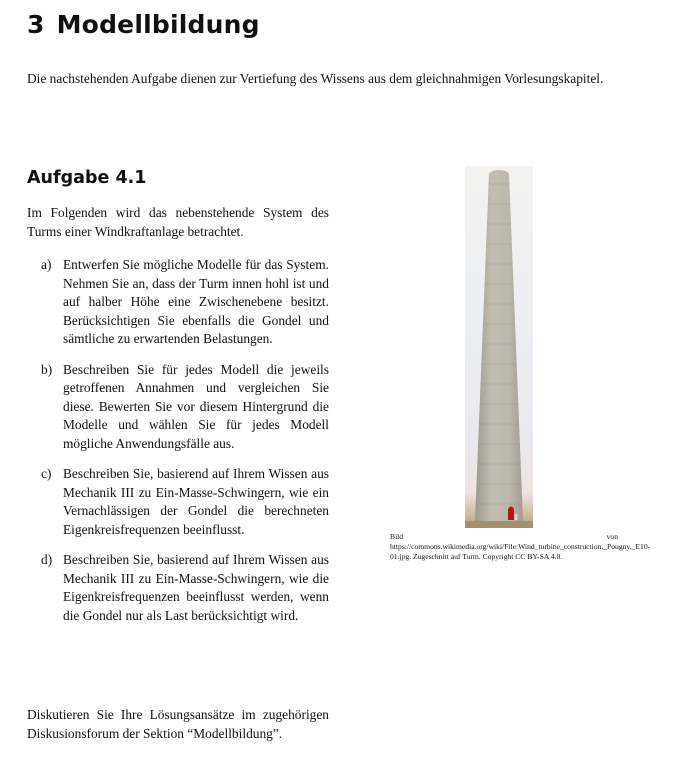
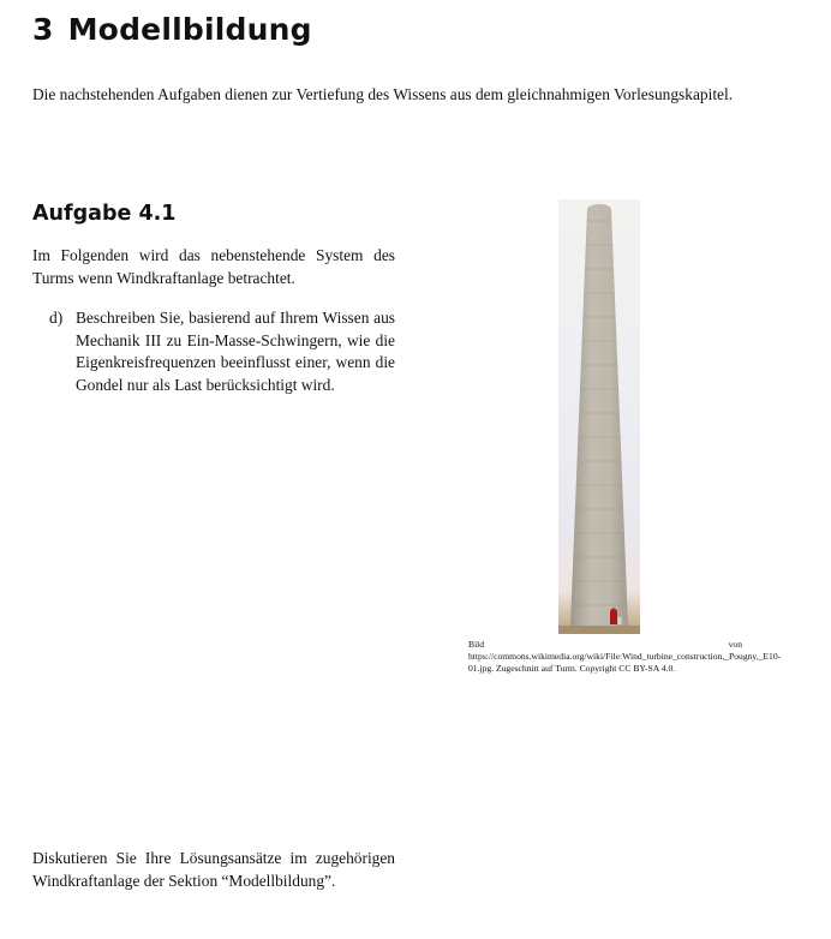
  3 Modellbildung
- Die nachstehenden Aufgabe dienen zur Vertiefung des Wissens aus dem gleichnahmigen Vorlesungskapitel.
+ Die nachstehenden Aufgaben dienen zur Vertiefung des Wissens aus dem gleichnahmigen Vorlesungskapitel.
  Aufgabe 4.1
- Im Folgenden wird das nebenstehende System des Turms einer Windkraftanlage betrachtet.
+ Im Folgenden wird das nebenstehende System des Turms wenn Windkraftanlage betrachtet.
- a)
- Entwerfen Sie mögliche Modelle für das System. Nehmen Sie an, dass der Turm innen hohl ist und auf halber Höhe eine Zwischenebene besitzt. Berücksichtigen Sie ebenfalls die Gondel und sämtliche zu erwartenden Belastungen.
- b)
- Beschreiben Sie für jedes Modell die jeweils getroffenen Annahmen und vergleichen Sie diese. Bewerten Sie vor diesem Hintergrund die Modelle und wählen Sie für jedes Modell mögliche Anwendungsfälle aus.
- c)
- Beschreiben Sie, basierend auf Ihrem Wissen aus Mechanik III zu Ein-Masse-Schwingern, wie ein Vernachlässigen der Gondel die berechneten Eigenkreisfrequenzen beeinflusst.
  d)
- Beschreiben Sie, basierend auf Ihrem Wissen aus Mechanik III zu Ein-Masse-Schwingern, wie die Eigenkreisfrequenzen beeinflusst werden, wenn die Gondel nur als Last berücksichtigt wird.
+ Beschreiben Sie, basierend auf Ihrem Wissen aus Mechanik III zu Ein-Masse-Schwingern, wie die Eigenkreisfrequenzen beeinflusst einer, wenn die Gondel nur als Last berücksichtigt wird.
- Diskutieren Sie Ihre Lösungsansätze im zugehörigen Diskusionsforum der Sektion “Modellbildung”.
+ Diskutieren Sie Ihre Lösungsansätze im zugehörigen Windkraftanlage der Sektion “Modellbildung”.
  Bild von https://commons.wikimedia.org/wiki/File:Wind_turbine_construction,_Pougny,_E10-01.jpg. Zugeschnitt auf Turm. Copyright CC BY-SA 4.0.
